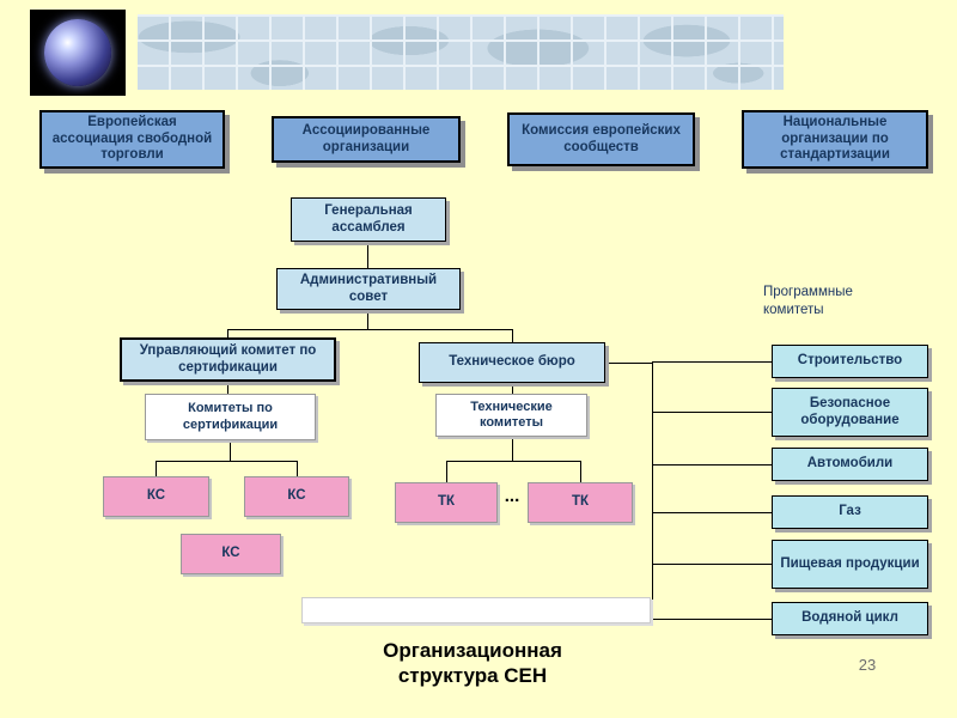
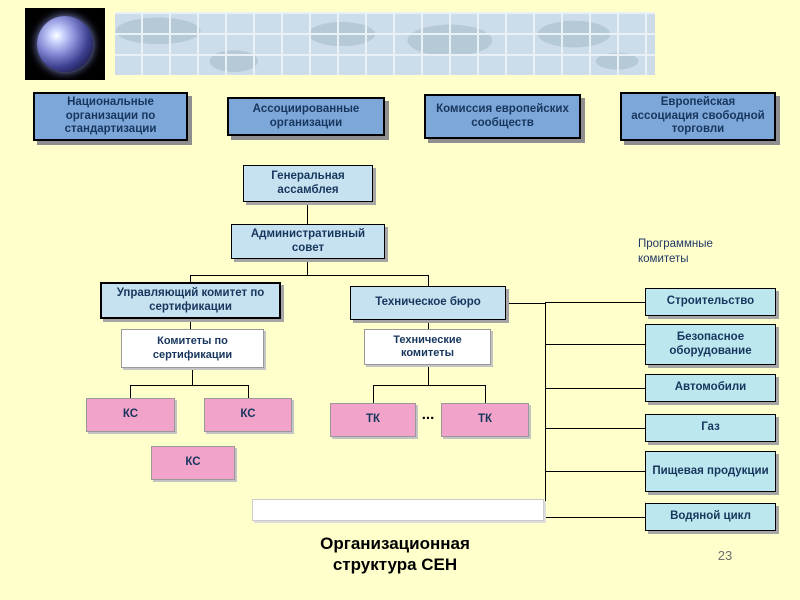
- Европейская ассоциация свободной торговли
+ Национальные организации по стандартизации
  Ассоциированные организации
  Комиссия европейских сообществ
- Национальные организации по стандартизации
+ Европейская ассоциация свободной торговли
  Генеральная ассамблея
  Административный совет
  Управляющий комитет по сертификации
  Техническое бюро
  Комитеты по сертификации
  Технические комитеты
  КС
  КС
  КС
  ТК
  ТК
  ...
  Программные комитеты
  Строительство
  Безопасное оборудование
  Автомобили
  Газ
  Пищевая продукции
  Водяной цикл
  Организационная структура СЕН
  23
